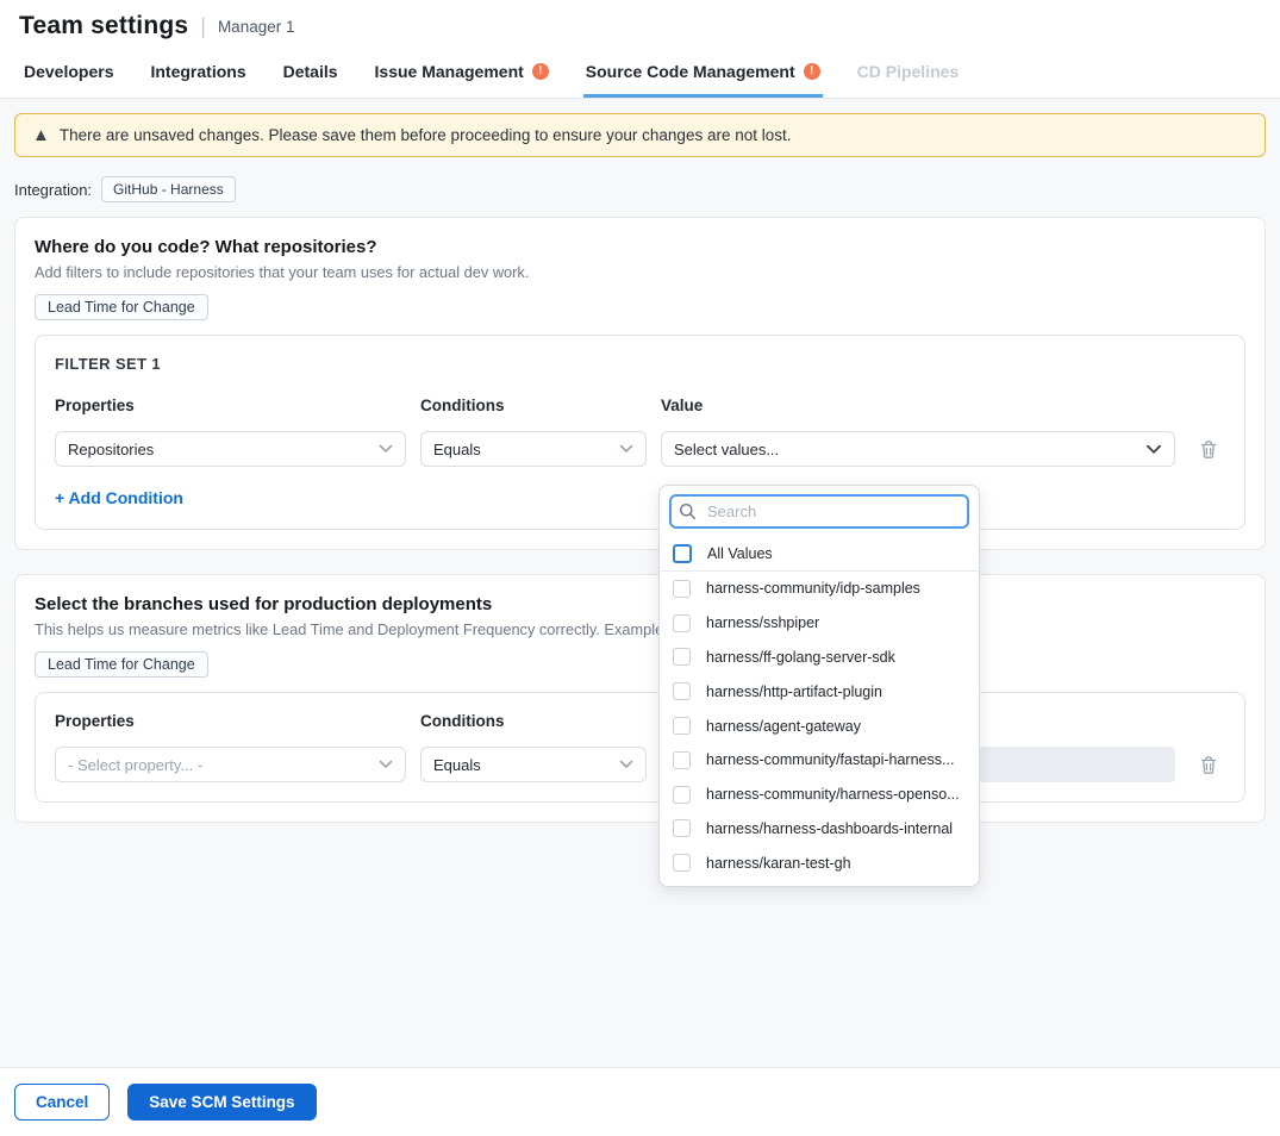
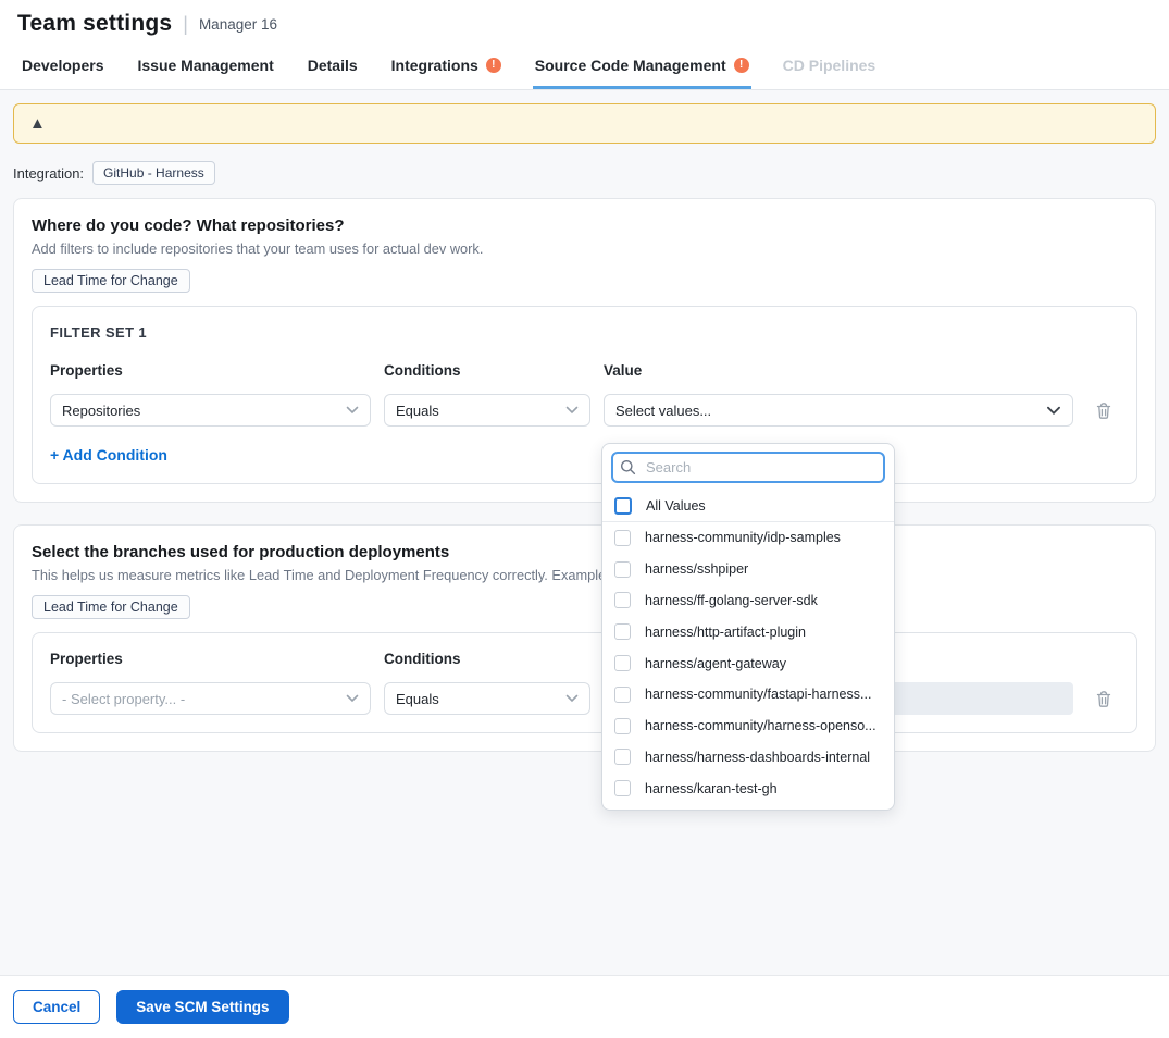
  Team settings
  |
- Manager 1
+ Manager 16
  Developers
- Integrations
+ Issue Management
  Details
- Issue Management
+ Integrations
  !
  Source Code Management
  !
  CD Pipelines
  ▲︎
- There are unsaved changes. Please save them before proceeding to ensure your changes are not lost.
  Integration:
  GitHub - Harness
  Where do you code? What repositories?
  Add filters to include repositories that your team uses for actual dev work.
  Lead Time for Change
  FILTER SET 1
  Properties
  Conditions
  Value
  Repositories
  Equals
  Select values...
  + Add Condition
  Select the branches used for production deployments
  This helps us measure metrics like Lead Time and Deployment Frequency correctly. Exampl
  Lead Time for Change
  Properties
  Conditions
  - Select property... -
  Equals
  Search
  All Values
  harness-community/idp-samples
  harness/sshpiper
  harness/ff-golang-server-sdk
  harness/http-artifact-plugin
  harness/agent-gateway
  harness-community/fastapi-harness...
  harness-community/harness-openso...
  harness/harness-dashboards-internal
  harness/karan-test-gh
  Cancel
  Save SCM Settings
